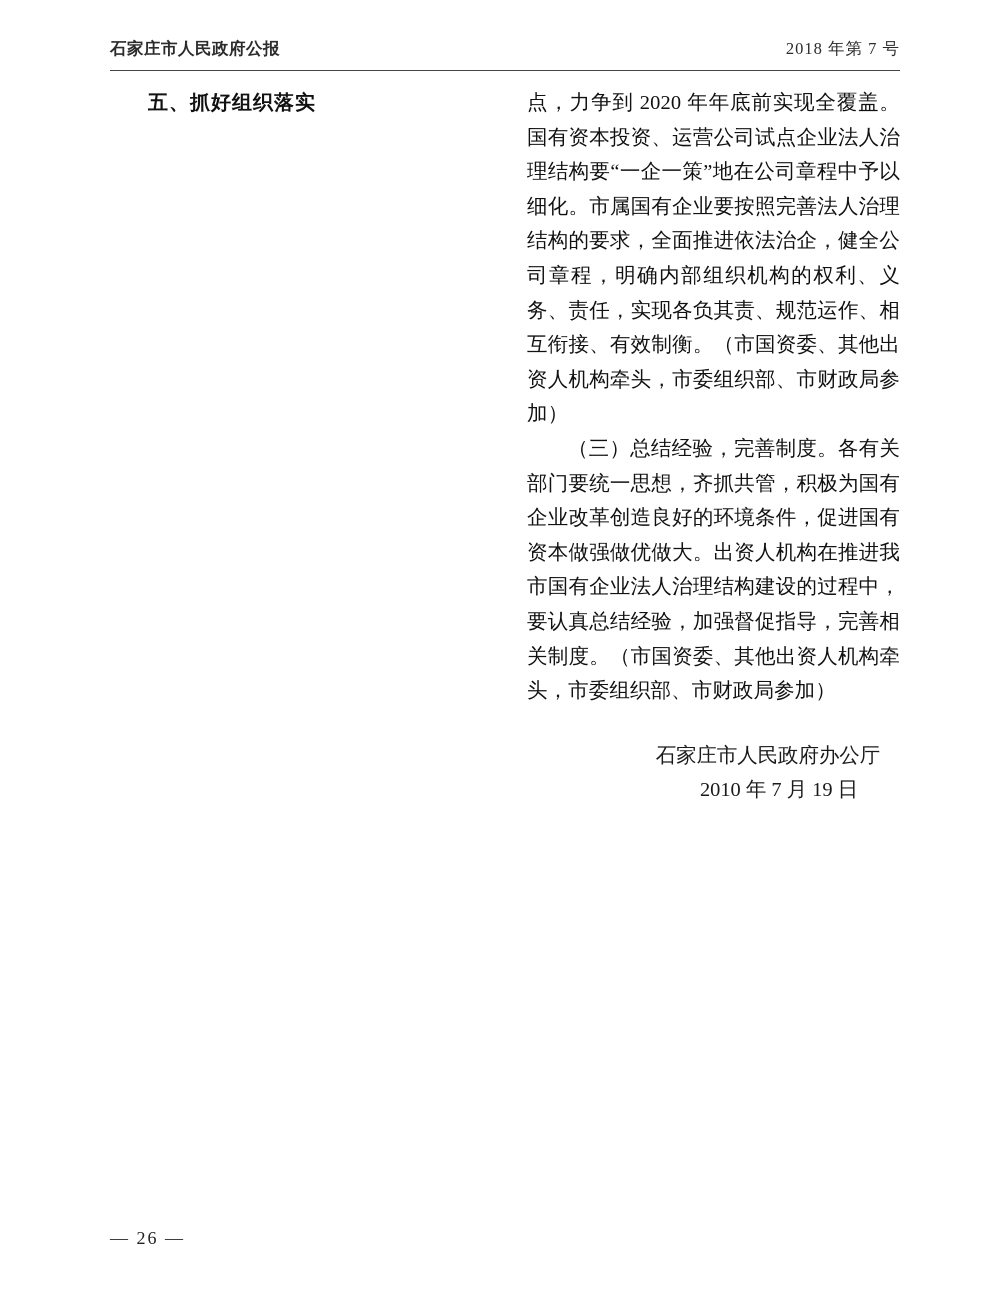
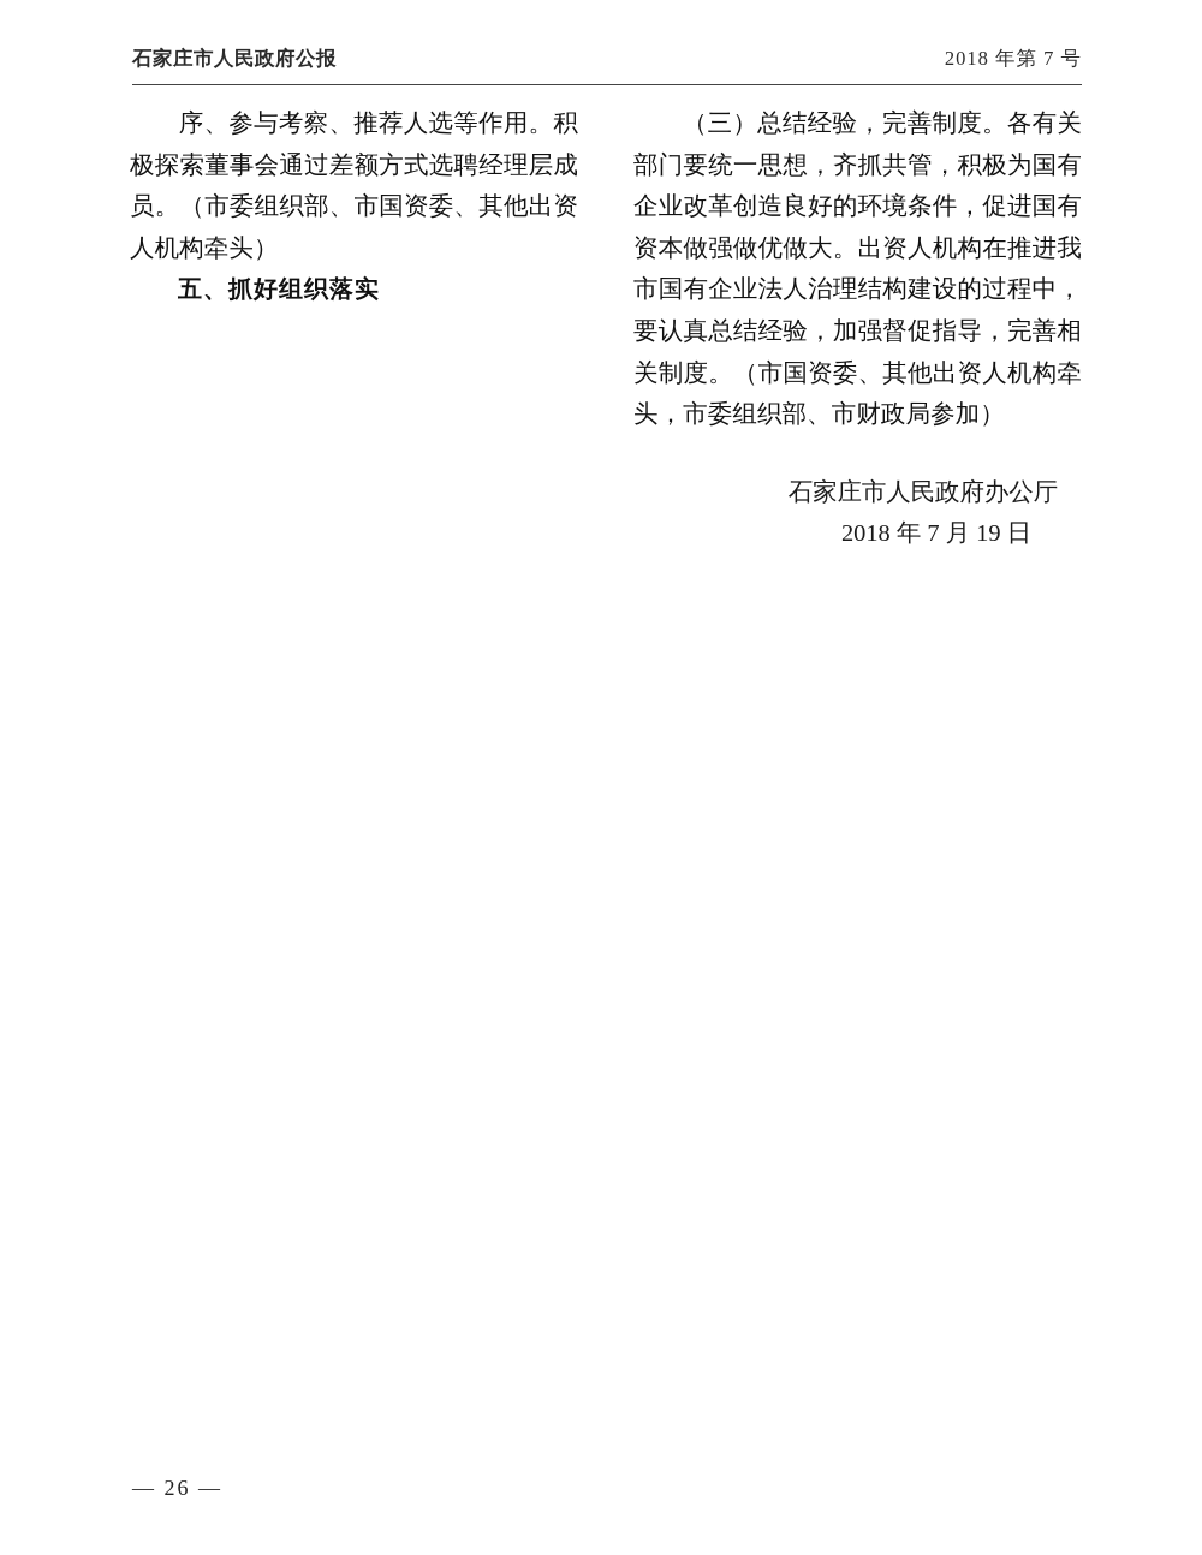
  石家庄市人民政府公报
  2018 年第 7 号
+ 序、参与考察、推荐人选等作用。积极探索董事会通过差额方式选聘经理层成员。（市委组织部、市国资委、其他出资人机构牵头）
  五、抓好组织落实
- 点，力争到 2020 年年底前实现全覆盖。国有资本投资、运营公司试点企业法人治理结构要“一企一策”地在公司章程中予以细化。市属国有企业要按照完善法人治理结构的要求，全面推进依法治企，健全公司章程，明确内部组织机构的权利、义务、责任，实现各负其责、规范运作、相互衔接、有效制衡。（市国资委、其他出资人机构牵头，市委组织部、市财政局参加）
  （三）总结经验，完善制度。各有关部门要统一思想，齐抓共管，积极为国有企业改革创造良好的环境条件，促进国有资本做强做优做大。出资人机构在推进我市国有企业法人治理结构建设的过程中，要认真总结经验，加强督促指导，完善相关制度。（市国资委、其他出资人机构牵头，市委组织部、市财政局参加）
  石家庄市人民政府办公厅
- 2010 年 7 月 19 日
+ 2018 年 7 月 19 日
  — 26 —
